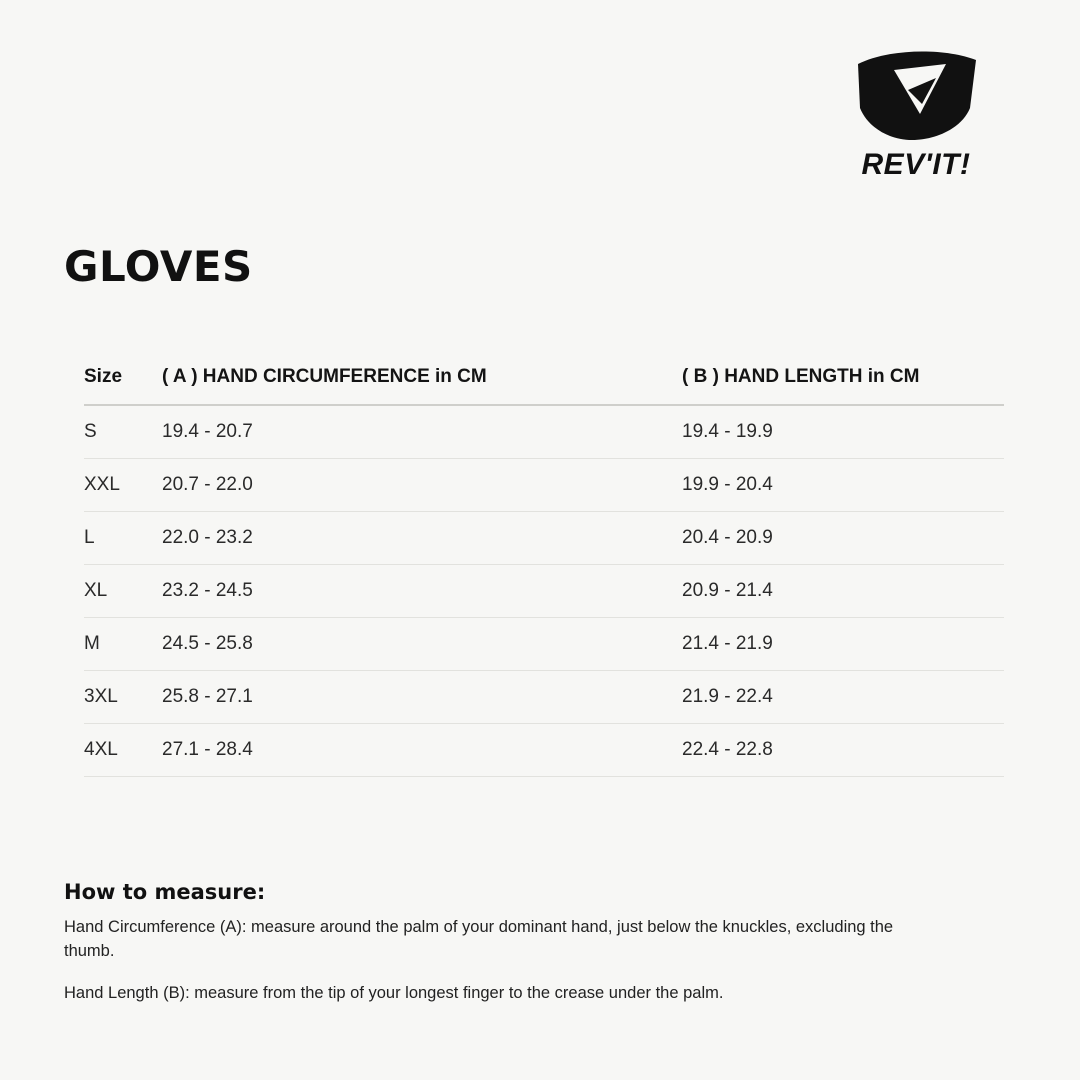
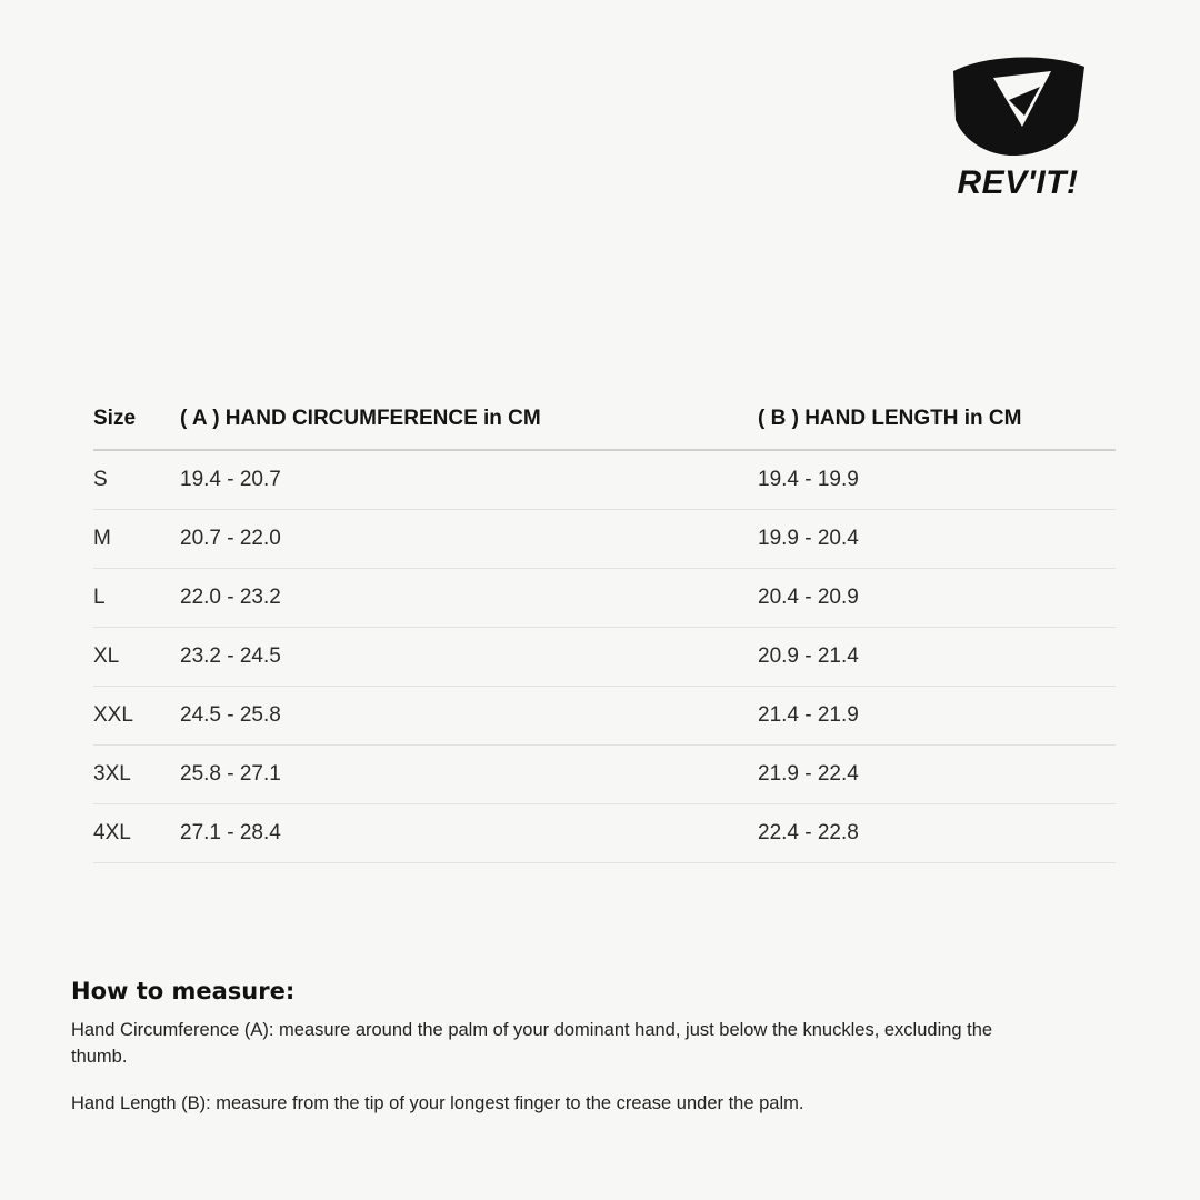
  REV'IT!
- GLOVES
  Size	( A ) HAND CIRCUMFERENCE in CM	( B ) HAND LENGTH in CM
  S	19.4 - 20.7	19.4 - 19.9
- XXL	20.7 - 22.0	19.9 - 20.4
+ M	20.7 - 22.0	19.9 - 20.4
  L	22.0 - 23.2	20.4 - 20.9
  XL	23.2 - 24.5	20.9 - 21.4
- M	24.5 - 25.8	21.4 - 21.9
+ XXL	24.5 - 25.8	21.4 - 21.9
  3XL	25.8 - 27.1	21.9 - 22.4
  4XL	27.1 - 28.4	22.4 - 22.8
  How to measure:
  Hand Circumference (A): measure around the palm of your dominant hand, just below the knuckles, excluding the thumb.
  Hand Length (B): measure from the tip of your longest finger to the crease under the palm.
